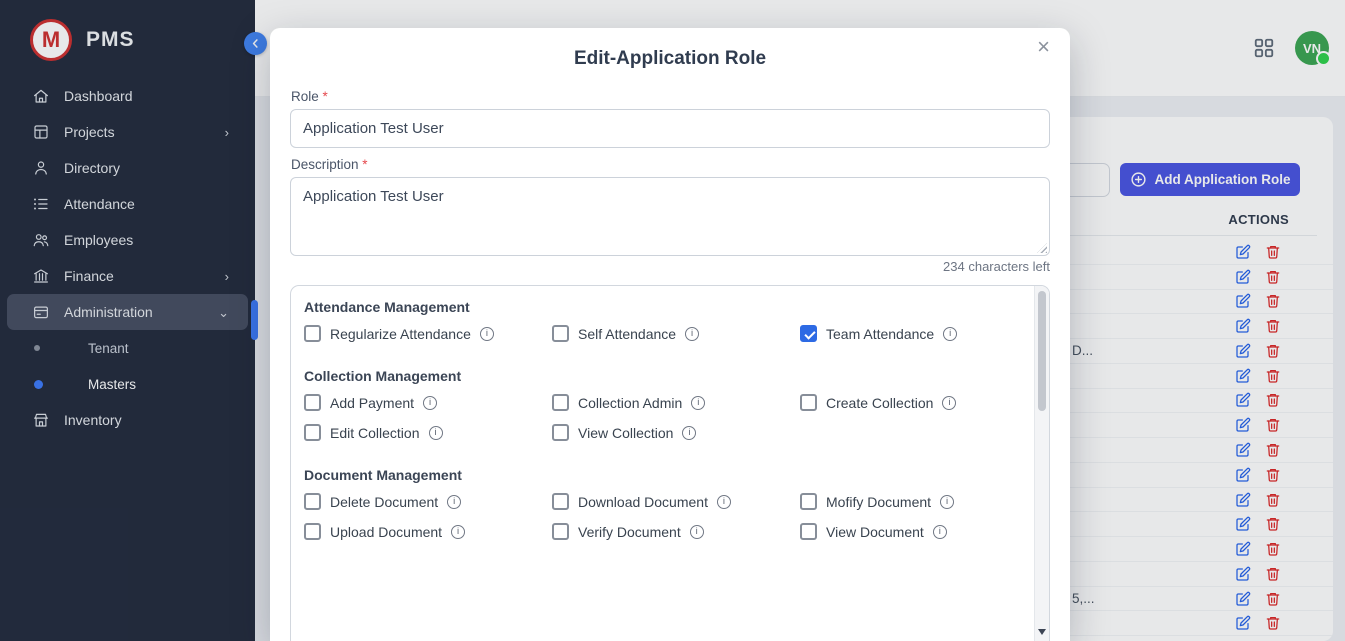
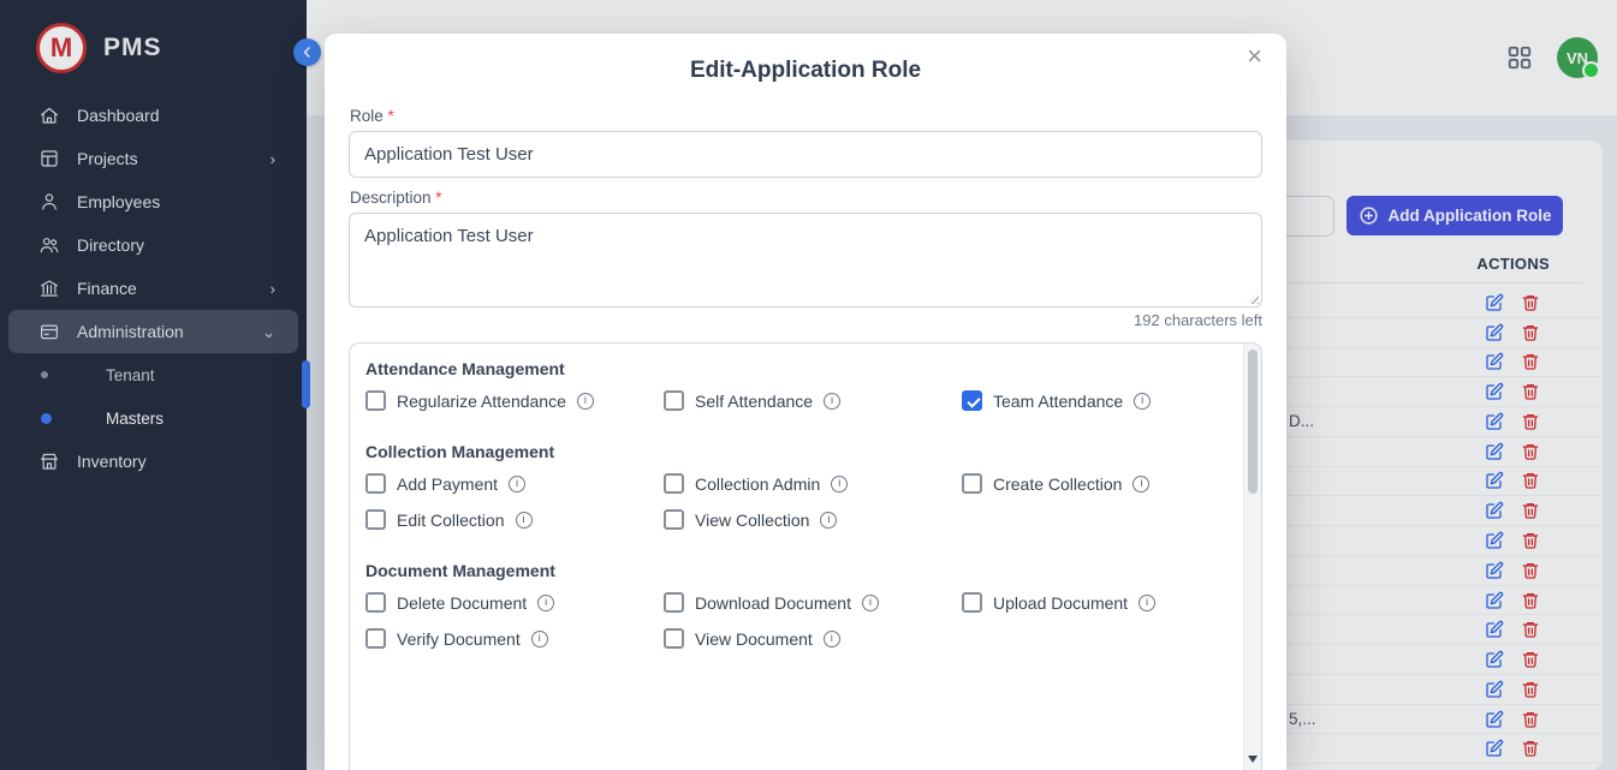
  M
  PMS
  Dashboard
  Projects
  ›
- Directory
+ Employees
- Attendance
- Employees
+ Directory
  Finance
  ›
  Administration
  ⌄
  Tenant
  Masters
  Inventory
  VN
  ACTIONS
  D...
  5,...
  Add Application Role
  Edit-Application Role
  ×
  Role
  Application Test User
  Description
  Application Test User
- 234 characters left
+ 192 characters left
  Attendance Management
  Regularize Attendance
  Self Attendance
  Team Attendance
  Collection Management
  Add Payment
  Collection Admin
  Create Collection
  Edit Collection
  View Collection
  Document Management
  Delete Document
  Download Document
- Mofify Document
  Upload Document
  Verify Document
  View Document
